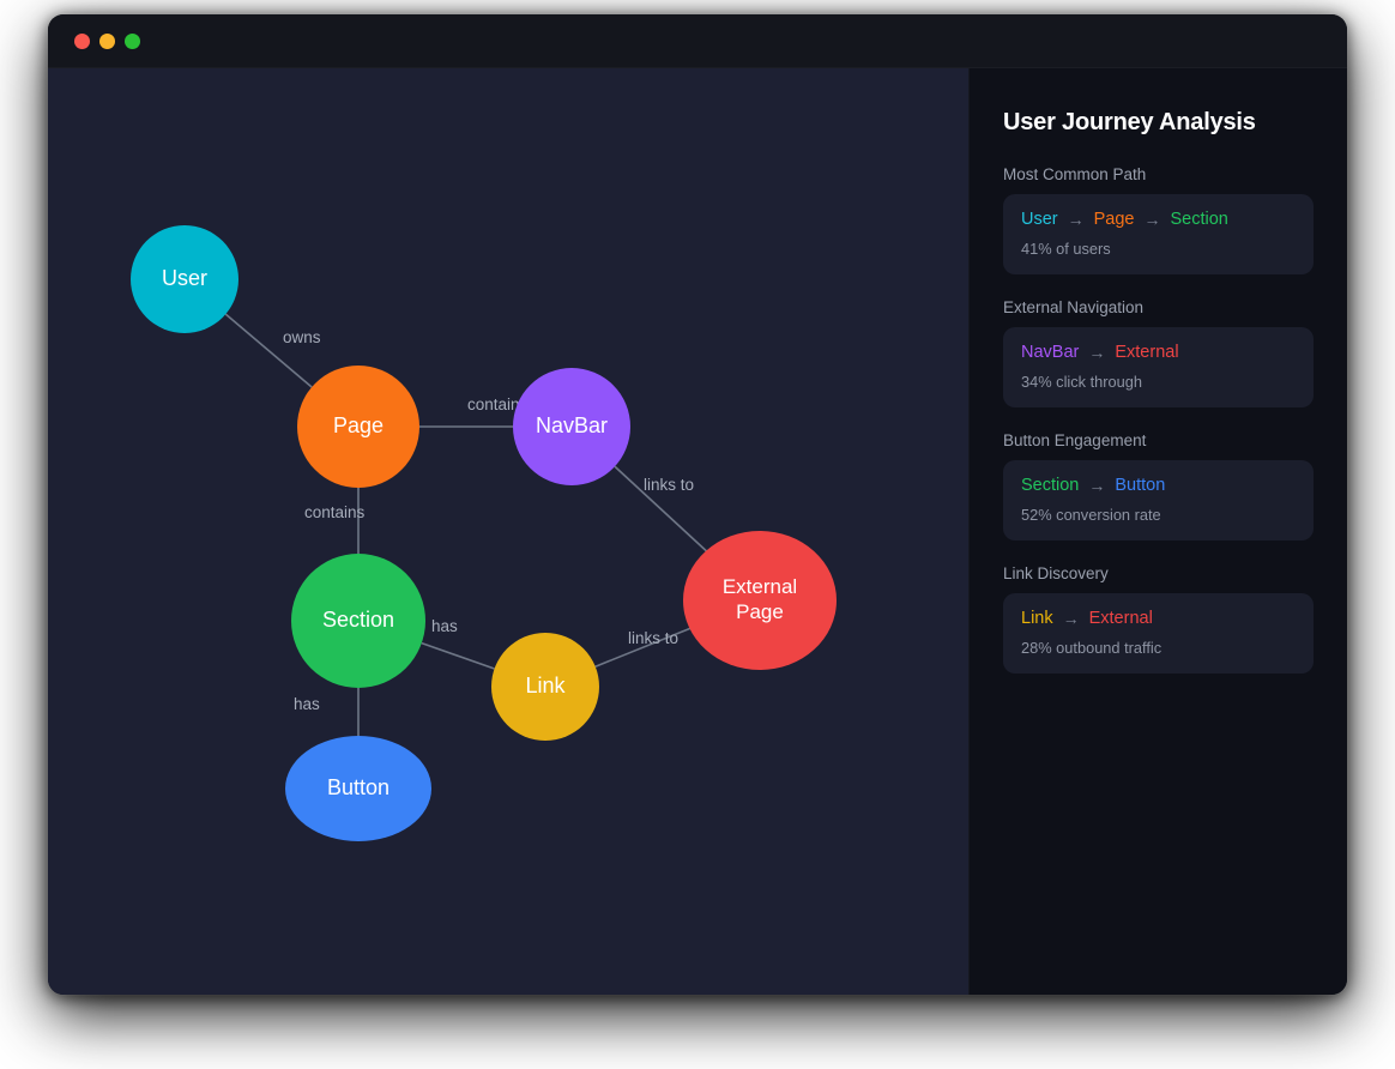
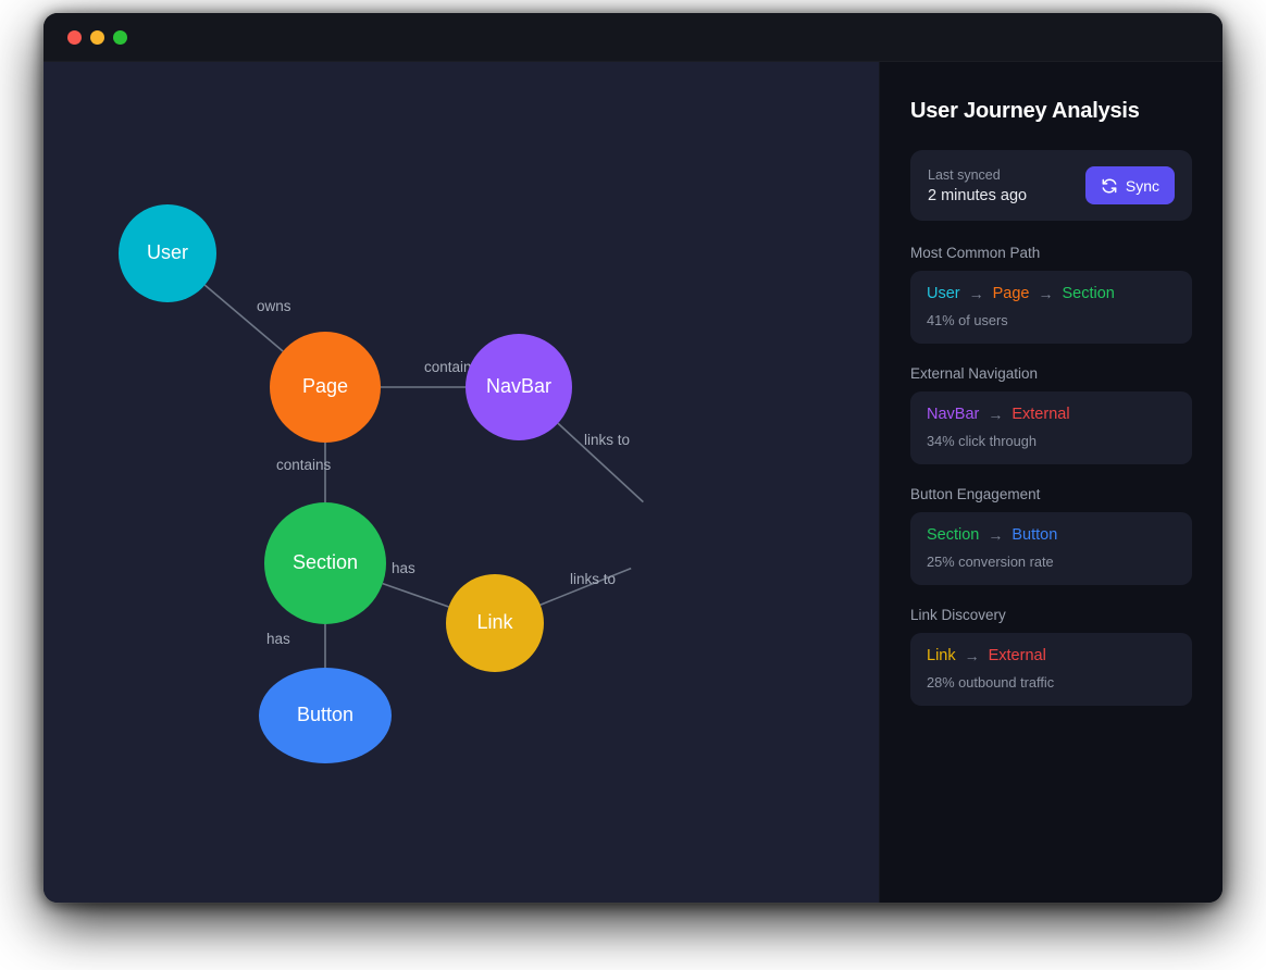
  owns
  contain
  contains
  links to
  has
  has
  links to
  User
  Page
  NavBar
  Section
  Link
- External Page
  Button
  User Journey Analysis
+ Last synced
+ 2 minutes ago
+ Sync
  Most Common Path
  User
  →
  Page
  →
  Section
  41% of users
  External Navigation
  NavBar
  →
  External
  34% click through
  Button Engagement
  Section
  →
  Button
- 52% conversion rate
+ 25% conversion rate
  Link Discovery
  Link
  →
  External
  28% outbound traffic
